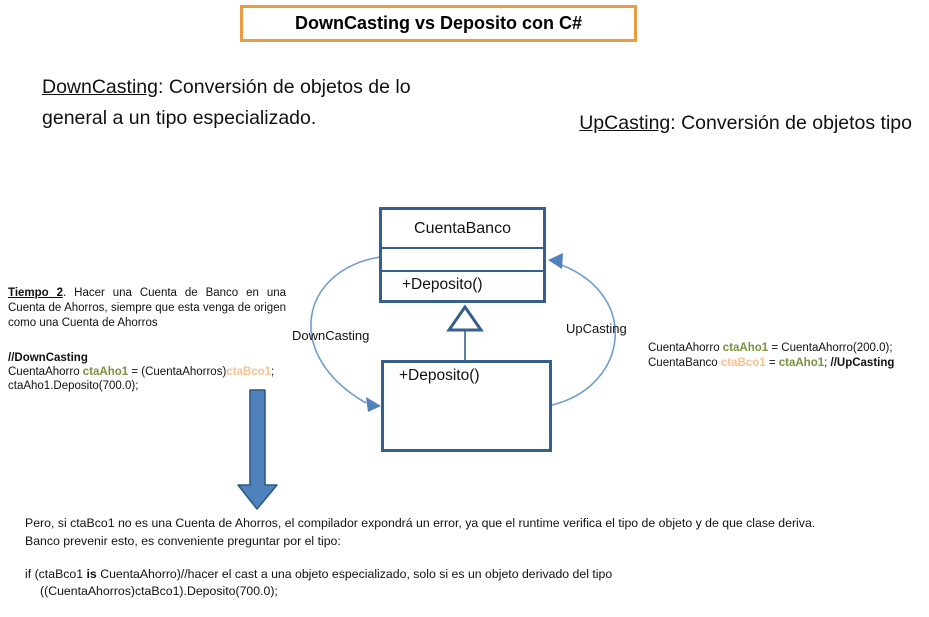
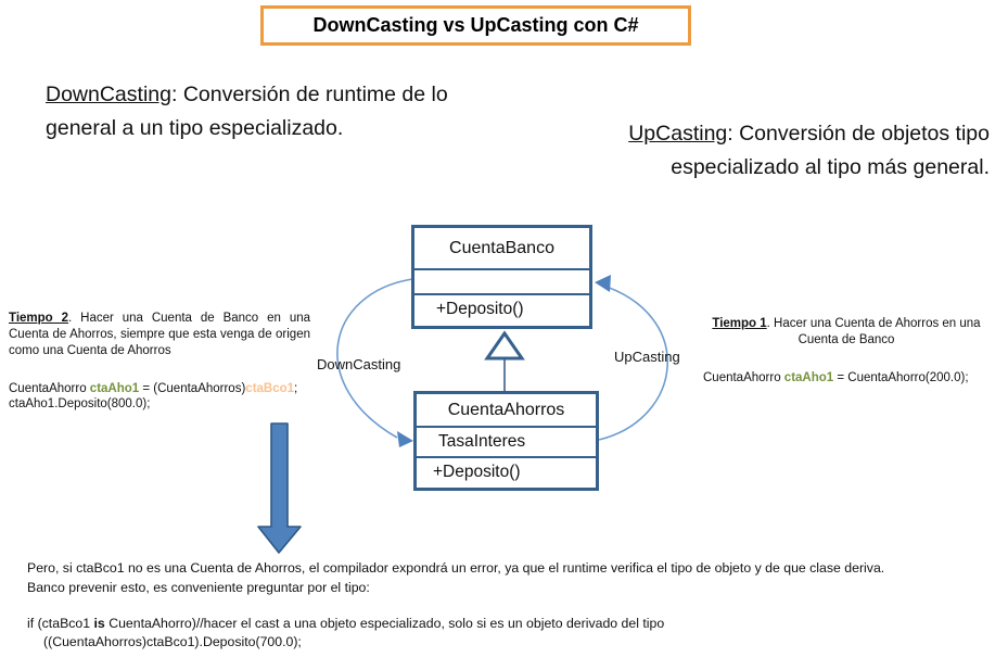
- DownCasting vs Deposito con C#
+ DownCasting vs UpCasting con C#
- DownCasting: Conversión de objetos de lo
+ DownCasting: Conversión de runtime de lo
  general a un tipo especializado.
  UpCasting: Conversión de objetos tipo
+ especializado al tipo más general.
  CuentaBanco
  +Deposito()
+ CuentaAhorros
+ TasaInteres
  +Deposito()
  DownCasting
  UpCasting
  Tiempo 2. Hacer una Cuenta de Banco en una Cuenta de Ahorros, siempre que esta venga de origen como una Cuenta de Ahorros
- //DownCasting
  CuentaAhorro ctaAho1 = (CuentaAhorros)ctaBco1;
- ctaAho1.Deposito(700.0);
+ ctaAho1.Deposito(800.0);
+ Tiempo 1. Hacer una Cuenta de Ahorros en una Cuenta de Banco
  CuentaAhorro ctaAho1 = CuentaAhorro(200.0);
- CuentaBanco ctaBco1 = ctaAho1; //UpCasting
  Pero, si ctaBco1 no es una Cuenta de Ahorros, el compilador expondrá un error, ya que el runtime verifica el tipo de objeto y de que clase deriva.
  Banco prevenir esto, es conveniente preguntar por el tipo:
  if (ctaBco1 is CuentaAhorro)//hacer el cast a una objeto especializado, solo si es un objeto derivado del tipo
  ((CuentaAhorros)ctaBco1).Deposito(700.0);
